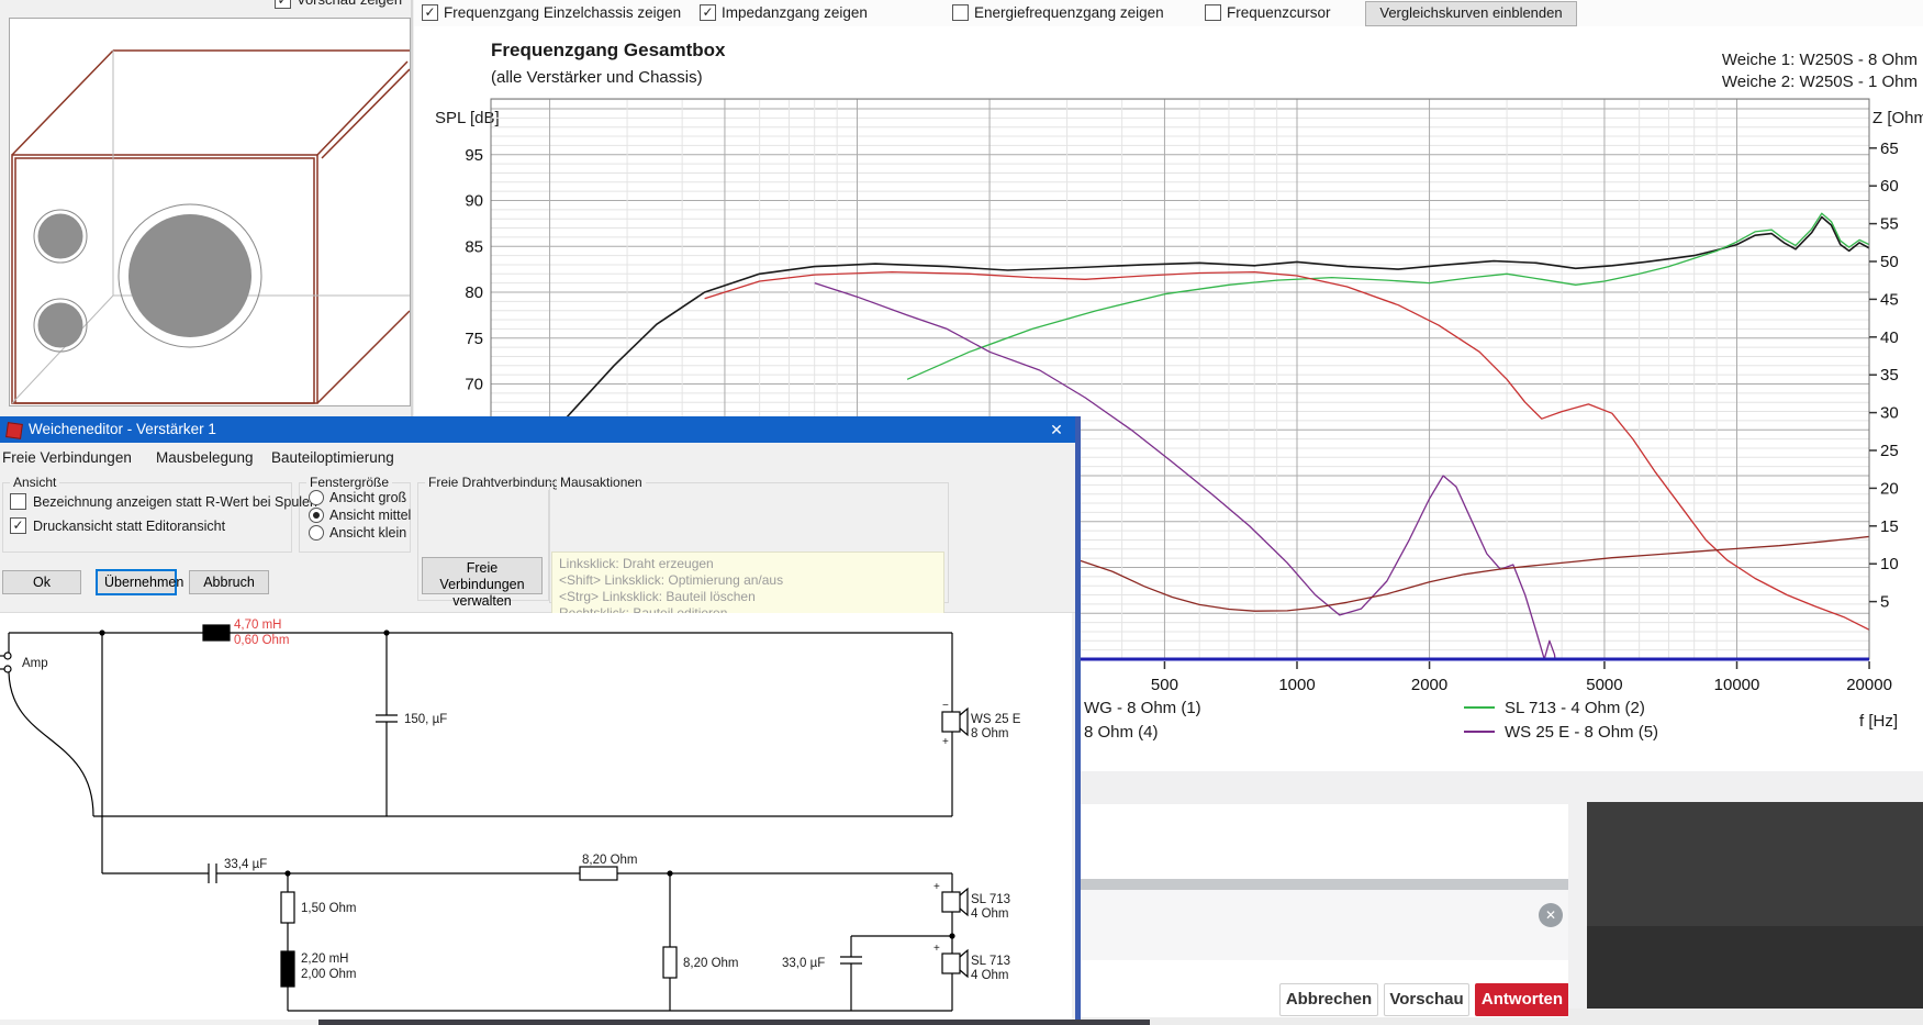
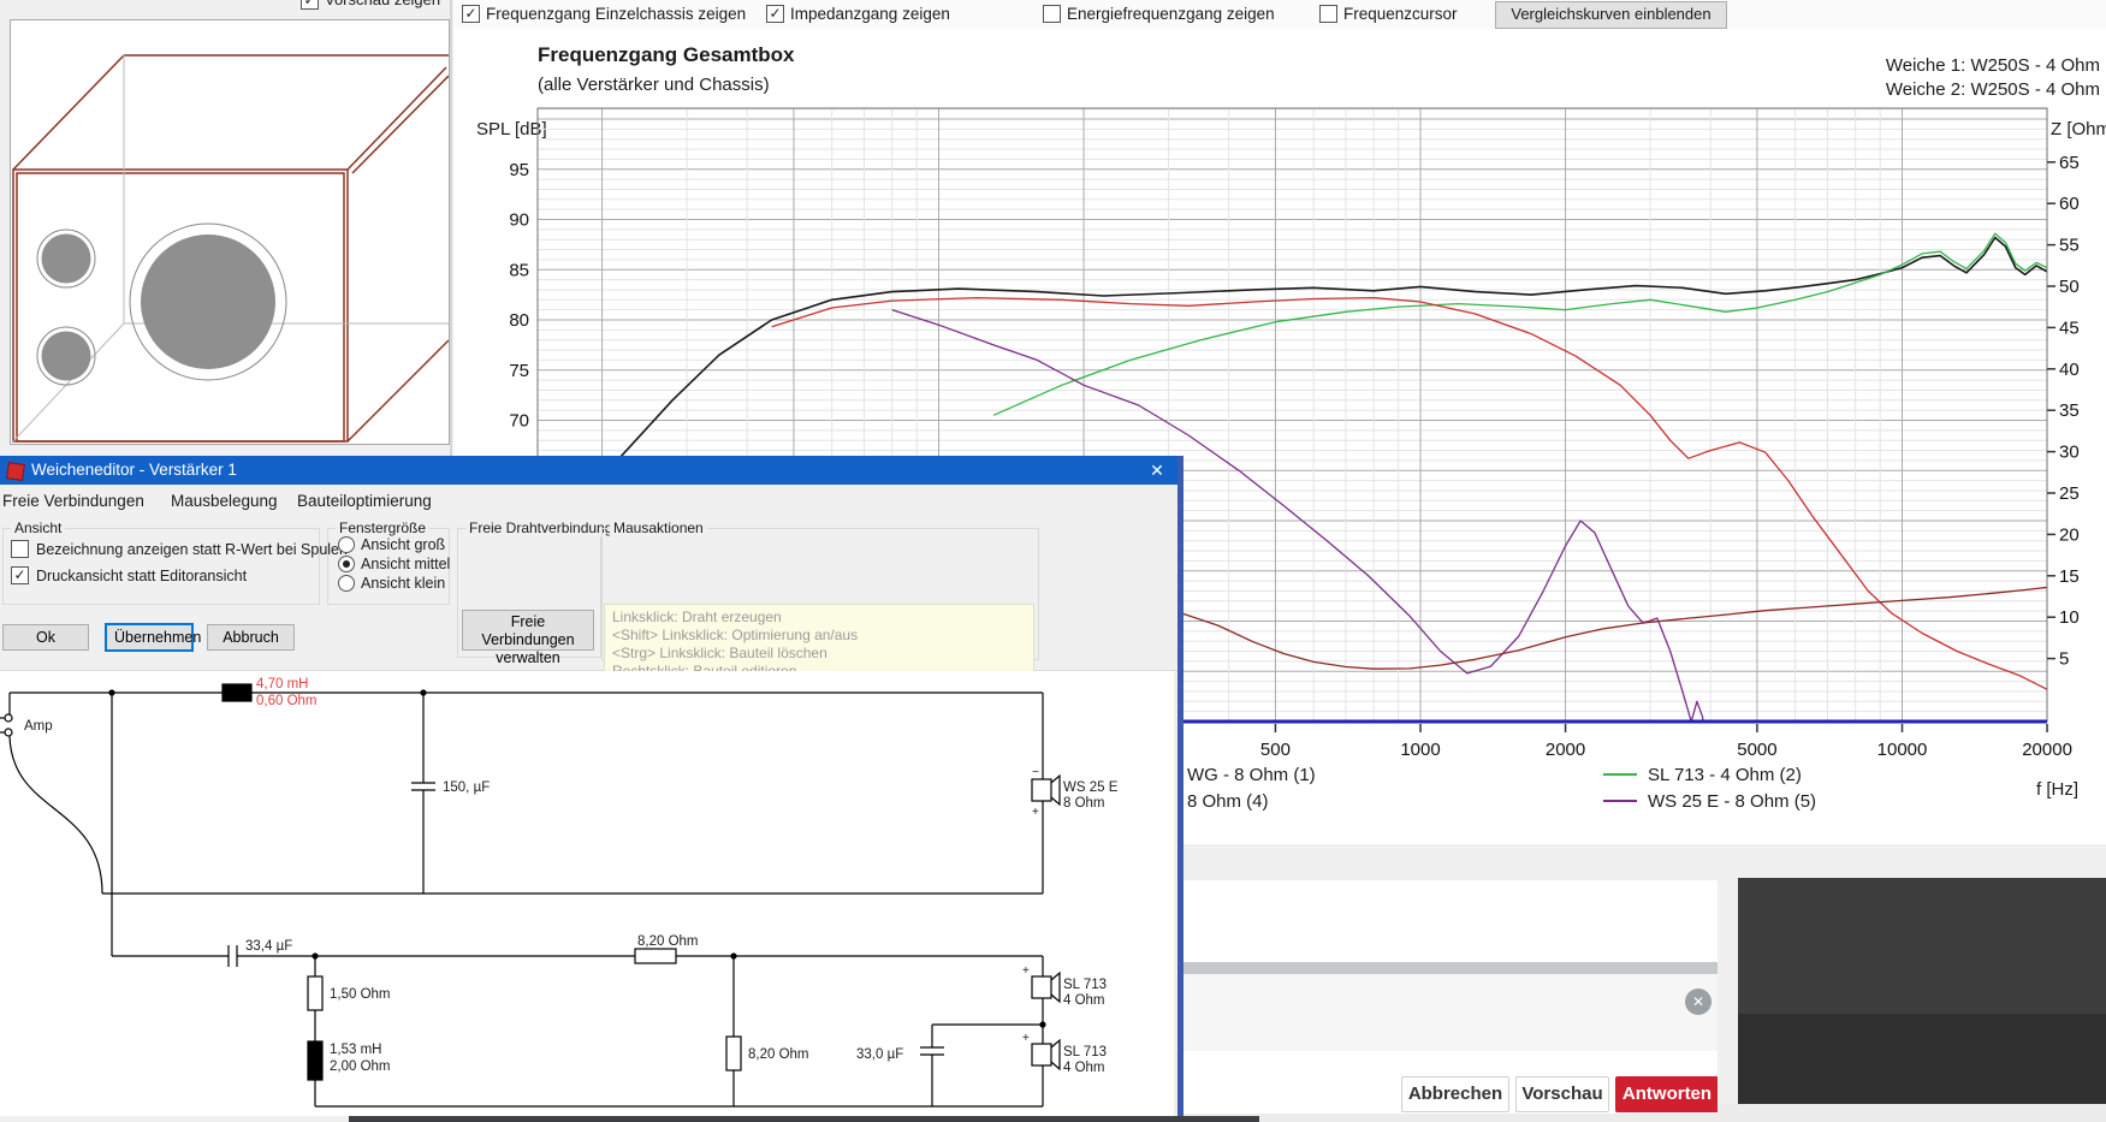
  ✓ Frequenzgang Einzelchassis zeigen
  ✓ Impedanzgang zeigen
  Energiefrequenzgang zeigen
  Frequenzcursor
  Vergleichskurven einblenden
  Frequenzgang Gesamtbox
  (alle Verstärker und Chassis)
- Weiche 1: W250S - 8 Ohm
+ Weiche 1: W250S - 4 Ohm
- Weiche 2: W250S - 1 Ohm
+ Weiche 2: W250S - 4 Ohm
  SPL [dB
  Z [Ohm
  f [Hz]
  500
  1000
  2000
  5000
  10000
  20000
  95
  90
  85
  80
  75
  70
  65
  60
  55
  50
  45
  40
  35
  30
  25
  20
  15
  10
  5
  WG - 8 Ohm (1)
  8 Ohm (4)
  SL 713 - 4 Ohm (2)
  WS 25 E - 8 Ohm (5)
  ✕
  Abbrechen
  Vorschau
  Antworten
  ✓
  Weicheneditor - Verstärker 1
  ✕
  Freie Verbindungen
  Mausbelegung
  Bauteiloptimierung
  Ansicht
  Bezeichnung anzeigen statt R-Wert bei Spule
  ✓ Druckansicht statt Editoransicht
  Fenstergröße
  Ansicht groß
  Ansicht mittel
  Ansicht klein
  Freie Drahtverbindun
  Freie Verbindungen verwalten
  Mausaktionen
  Linksklick: Draht erzeugen
  <Shift> Linksklick: Optimierung an/aus
  <Strg> Linksklick: Bauteil löschen
  Ok
  Übernehmen
  Abbruch
  Amp
  4,70 mH
  0,60 Ohm
  150, µF
  −
  +
  WS 25 E
  8 Ohm
  33,4 µF
  1,50 Ohm
- 2,20 mH
+ 1,53 mH
  2,00 Ohm
  8,20 Ohm
  8,20 Ohm
  33,0 µF
  +
  SL 713
  4 Ohm
  +
  SL 713
  4 Ohm
